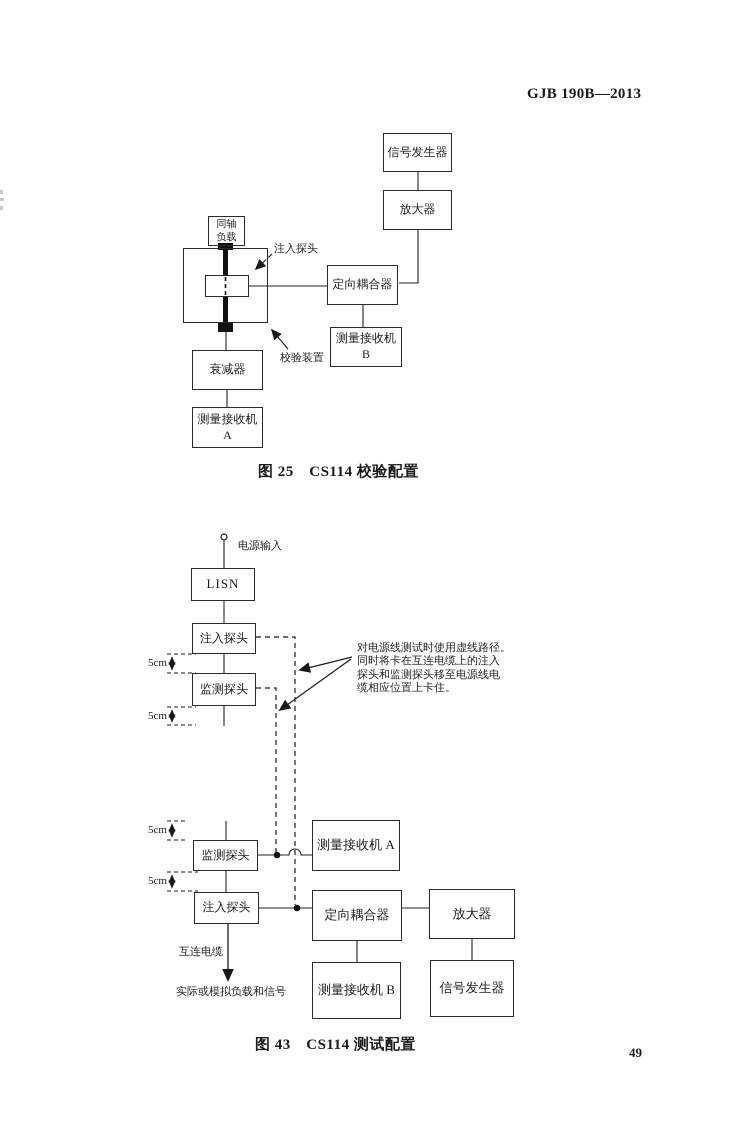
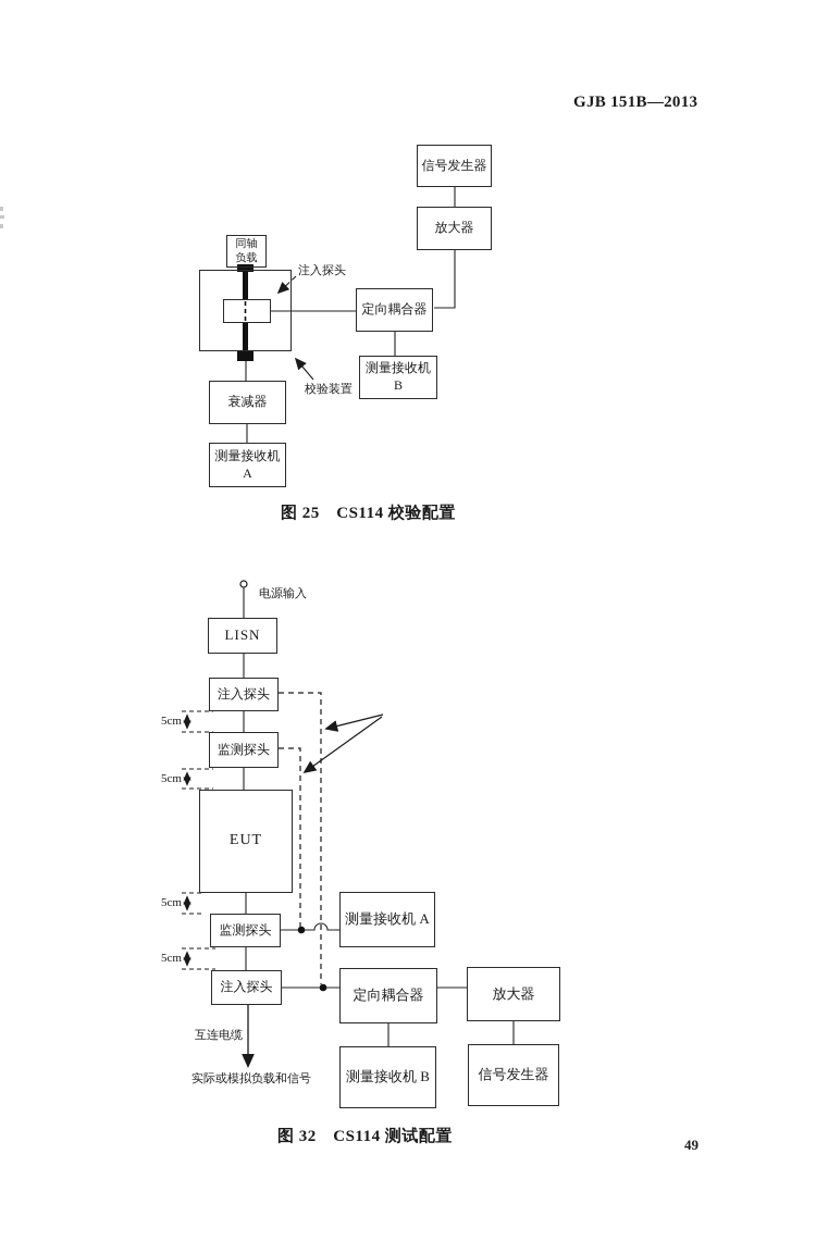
- GJB 190B—2013
+ GJB 151B—2013
  49
  信号发生器
  放大器
  同轴
  负载
  定向耦合器
  测量接收机 B
  衰减器
  测量接收机 A
  注入探头
  校验装置
  图 25 CS114 校验配置
  电源输入
  LISN
  注入探头
  监测探头
+ EUT
  监测探头
  注入探头
  测量接收机 A
  定向耦合器
  放大器
  测量接收机 B
  信号发生器
  5cm
  5cm
  5cm
  5cm
- 对电源线测试时使用虚线路径。
- 同时将卡在互连电缆上的注入
- 探头和监测探头移至电源线电
- 缆相应位置上卡住。
  互连电缆
  实际或模拟负载和信号
- 图 43 CS114 测试配置
+ 图 32 CS114 测试配置
